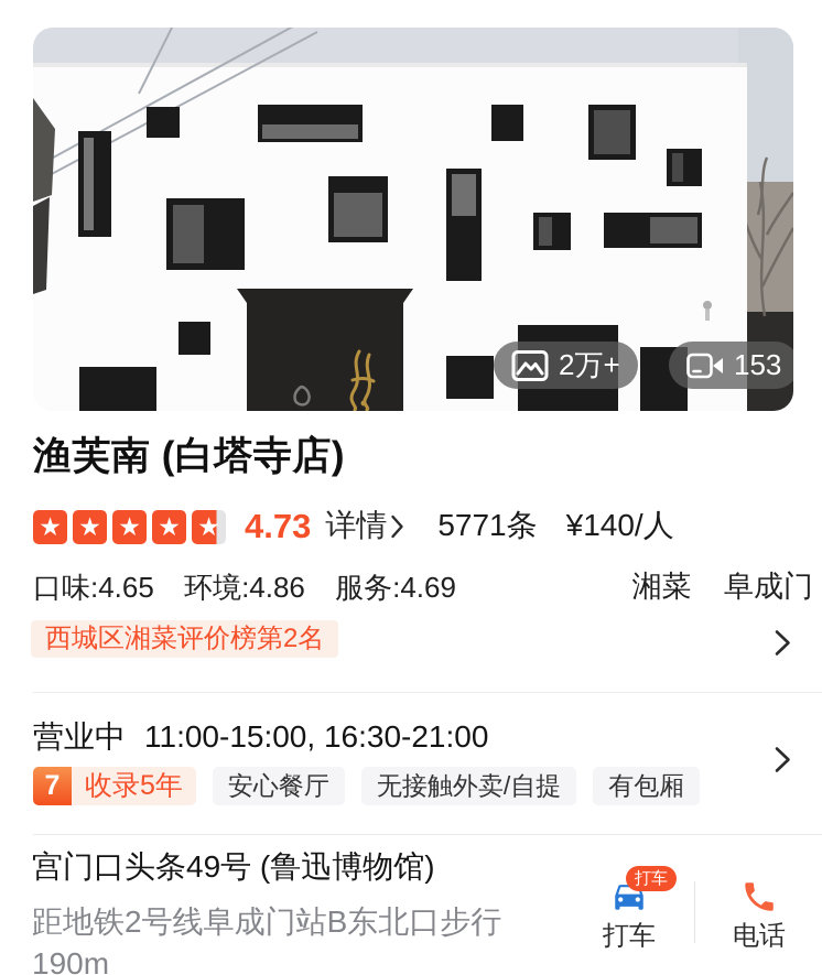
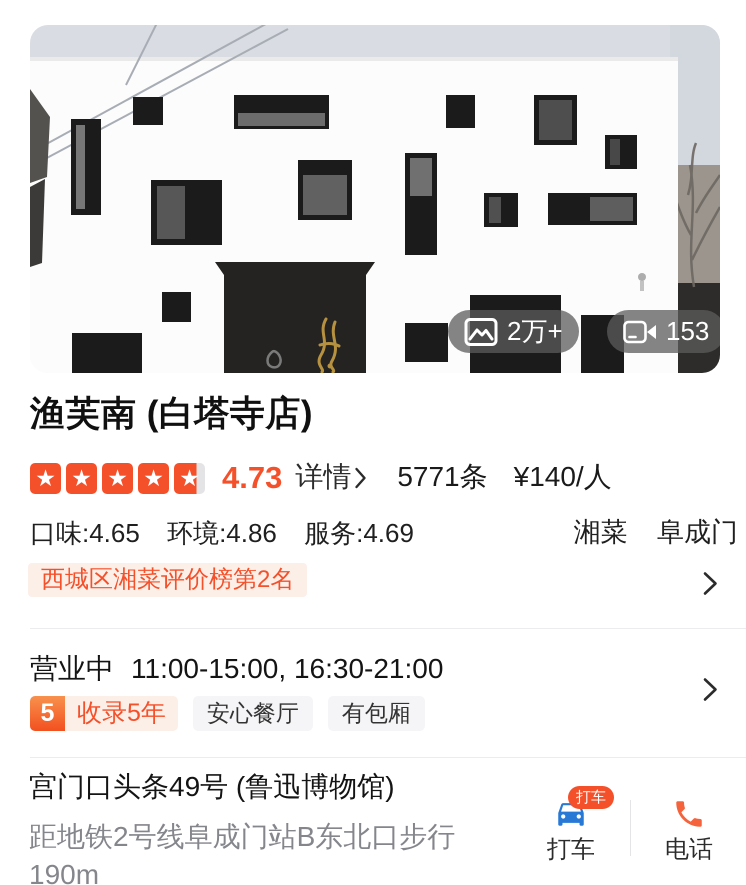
  2万+
  153
  渔芙南 (白塔寺店)
  ★
  ★
  ★
  ★
  ★
  4.73
  详情
  5771条
  ¥140/人
  口味:4.65 环境:4.86 服务:4.69
  湘菜 阜成门
  西城区湘菜评价榜第2名
  营业中 11:00-15:00, 16:30-21:00
- 7
+ 5
  收录5年
  安心餐厅
- 无接触外卖/自提
  有包厢
  宫门口头条49号 (鲁迅博物馆)
  距地铁2号线阜成门站B东北口步行
  190m
  打车
  打车
  电话
